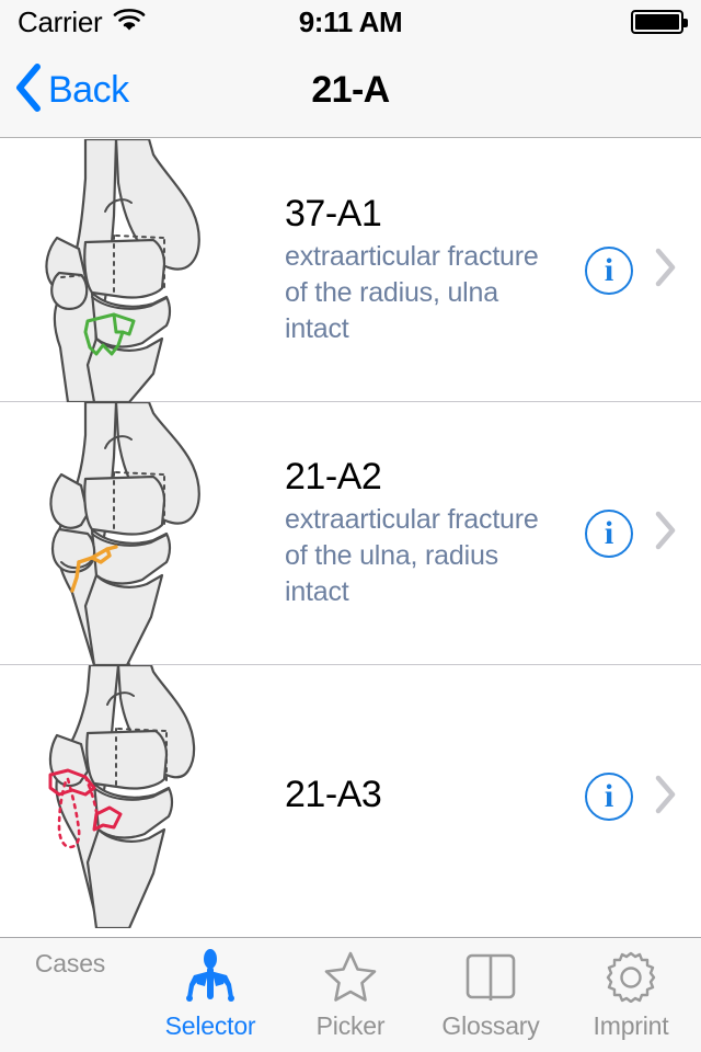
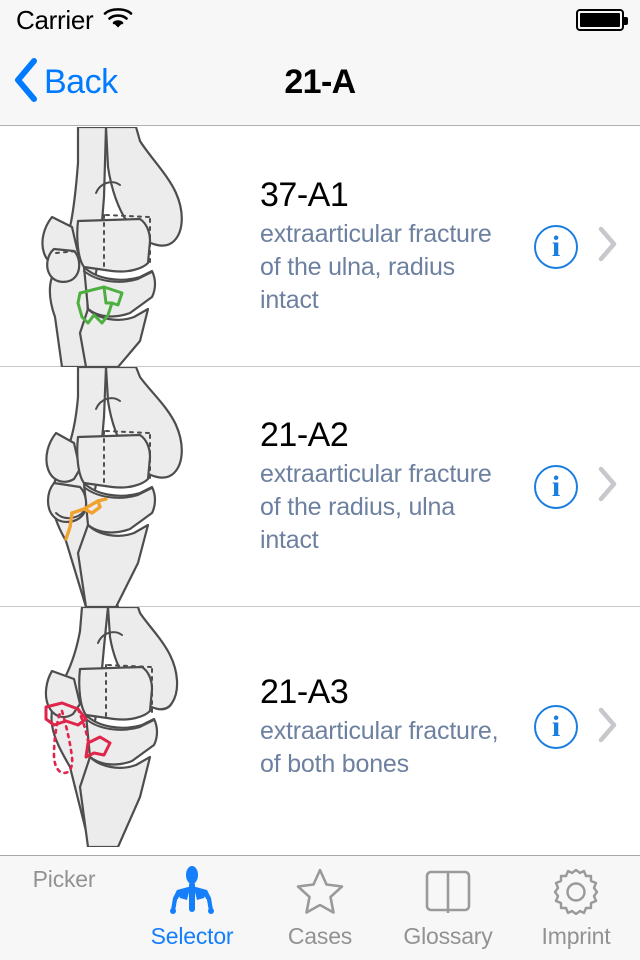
  Carrier
- 9:11 AM
  Back
  21-A
  37-A1
- extraarticular fracture of the radius, ulna intact
+ extraarticular fracture of the ulna, radius intact
  i
  21-A2
- extraarticular fracture of the ulna, radius intact
+ extraarticular fracture of the radius, ulna intact
  i
  21-A3
+ extraarticular fracture, of both bones
  i
- Cases
+ Picker
  Selector
- Picker
+ Cases
  Glossary
  Imprint
